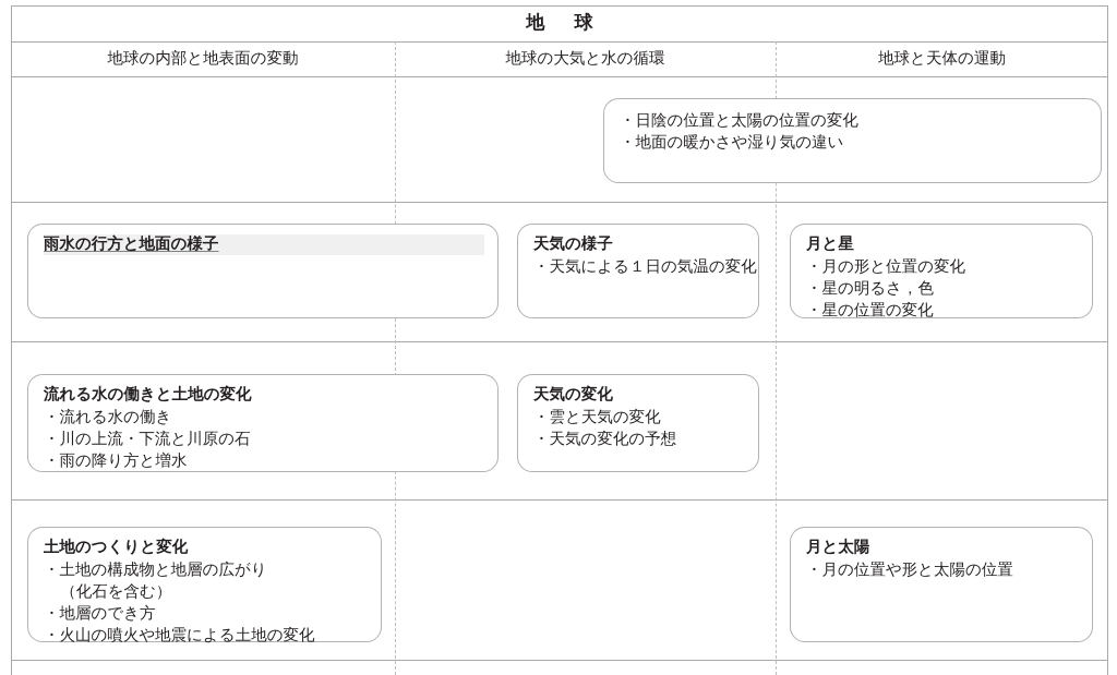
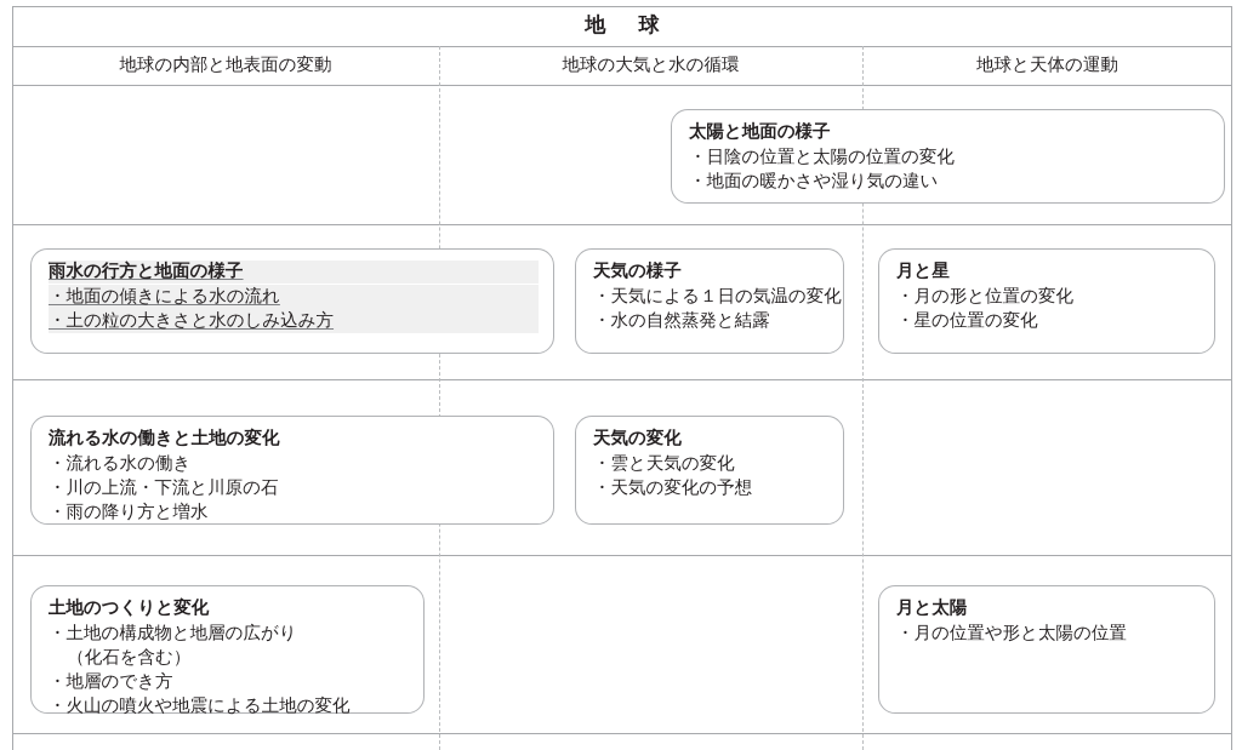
  地 球
  地球の内部と地表面の変動
  地球の大気と水の循環
  地球と天体の運動
+ 太陽と地面の様子
  ・日陰の位置と太陽の位置の変化
  ・地面の暖かさや湿り気の違い
  雨水の行方と地面の様子
+ ・地面の傾きによる水の流れ
+ ・土の粒の大きさと水のしみ込み方
  天気の様子
  ・天気による１日の気温の変化
+ ・水の自然蒸発と結露
  月と星
  ・月の形と位置の変化
- ・星の明るさ，色
  ・星の位置の変化
  流れる水の働きと土地の変化
  ・流れる水の働き
  ・川の上流・下流と川原の石
  ・雨の降り方と増水
  天気の変化
  ・雲と天気の変化
  ・天気の変化の予想
  土地のつくりと変化
  ・土地の構成物と地層の広がり
  （化石を含む）
  ・地層のでき方
  ・火山の噴火や地震による土地の変化
  月と太陽
  ・月の位置や形と太陽の位置
